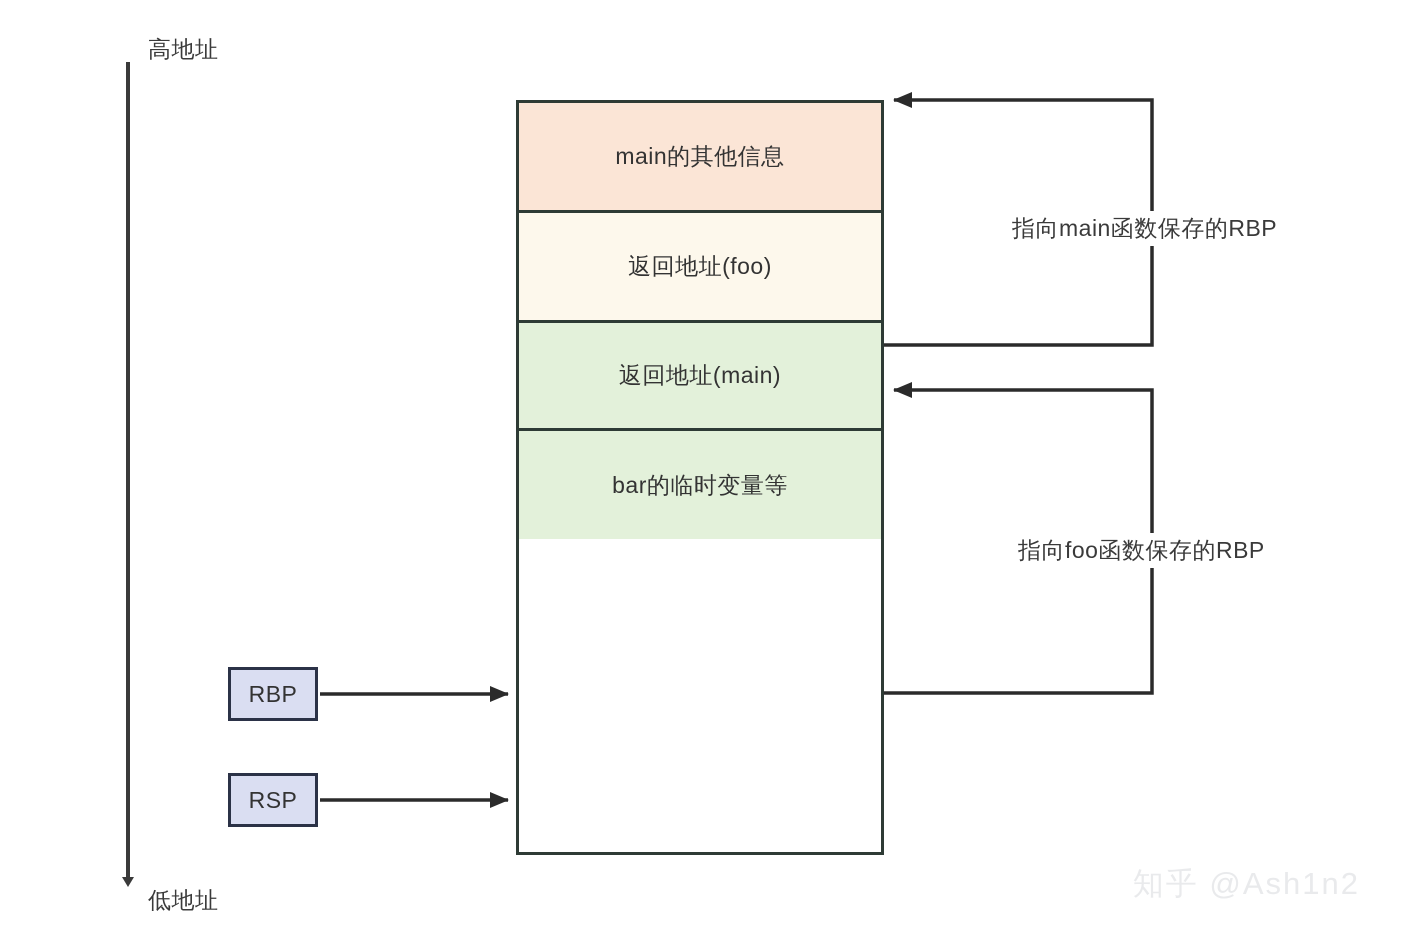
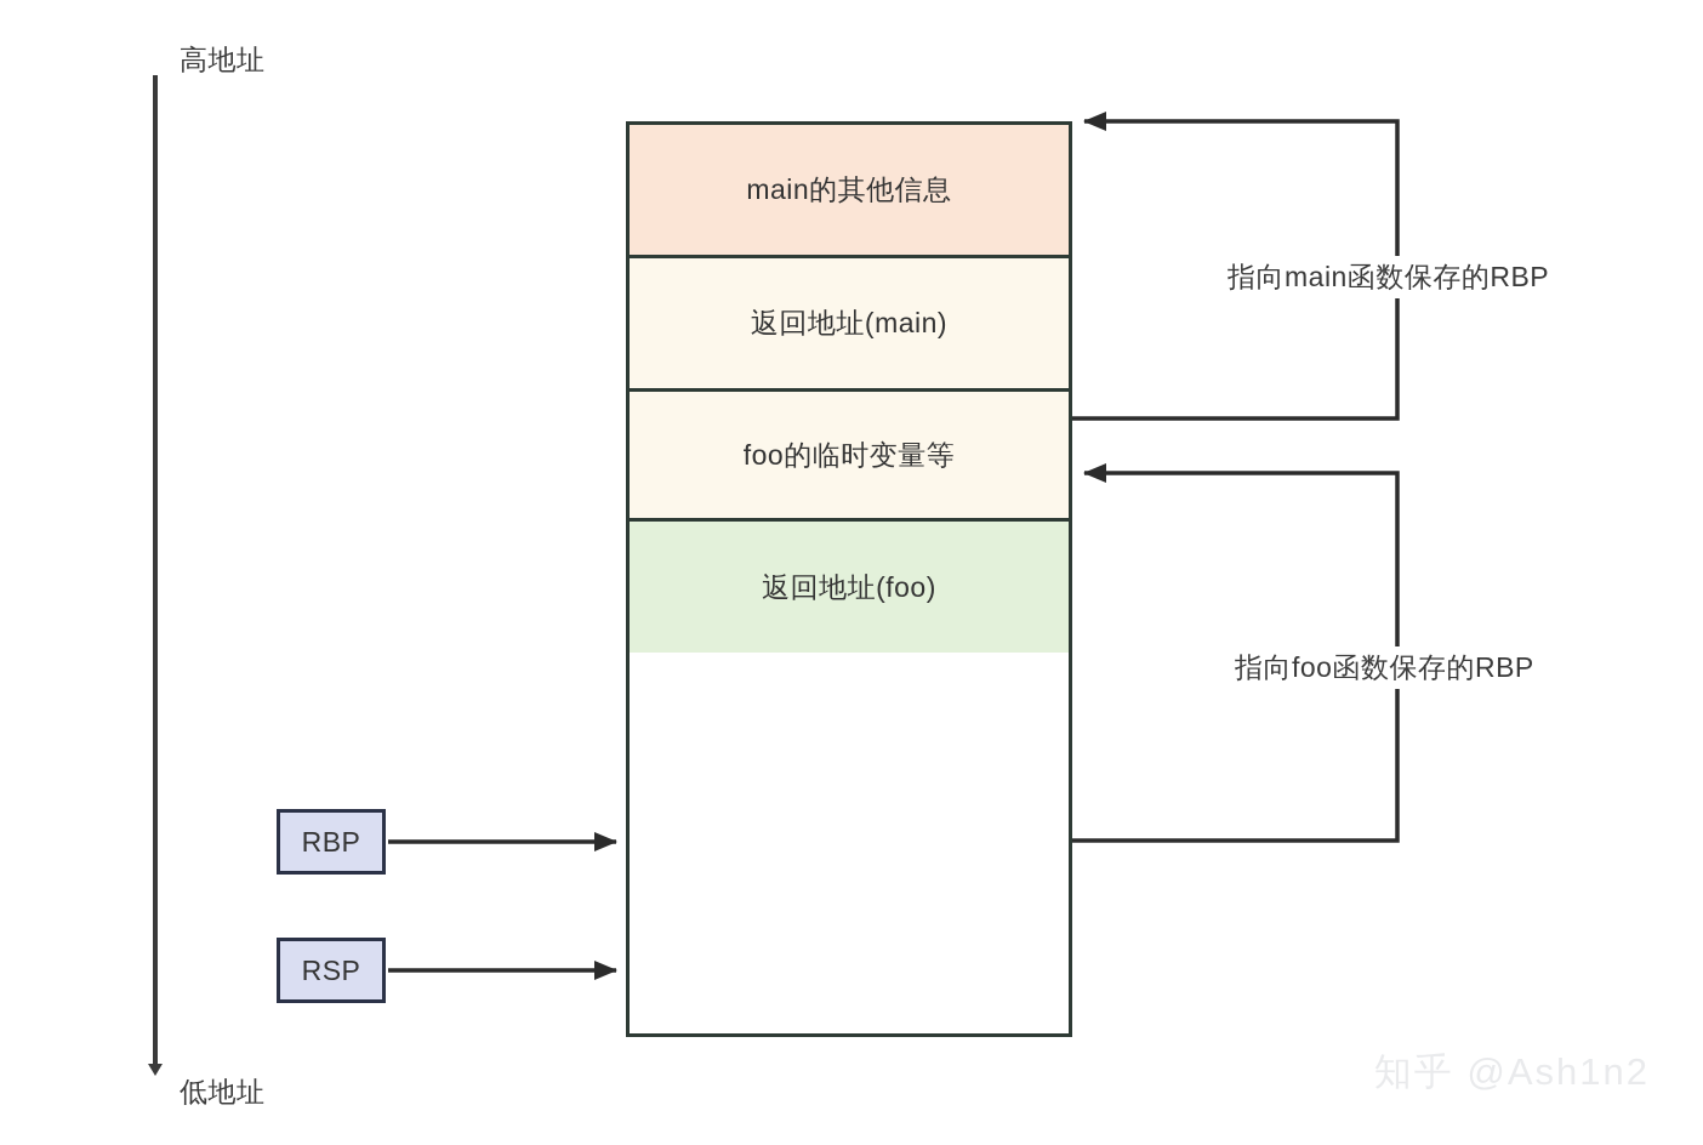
  高地址
  低地址
  main的其他信息
- 返回地址(foo)
+ 返回地址(main)
+ foo的临时变量等
- 返回地址(main)
+ 返回地址(foo)
- bar的临时变量等
  RBP
  RSP
  指向main函数保存的RBP
  指向foo函数保存的RBP
